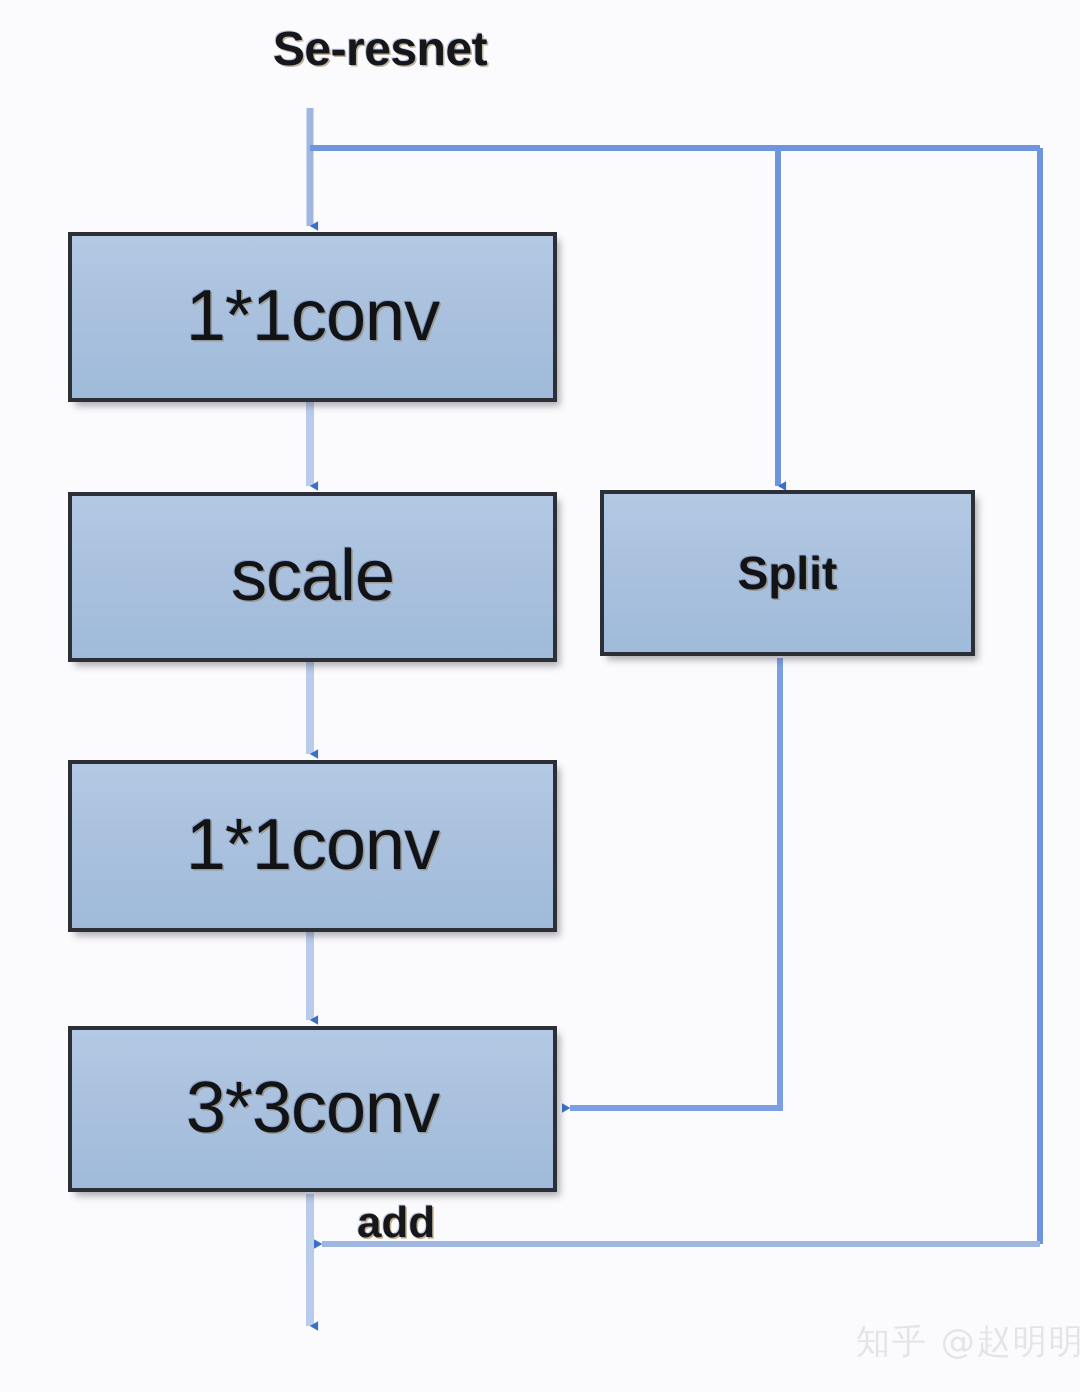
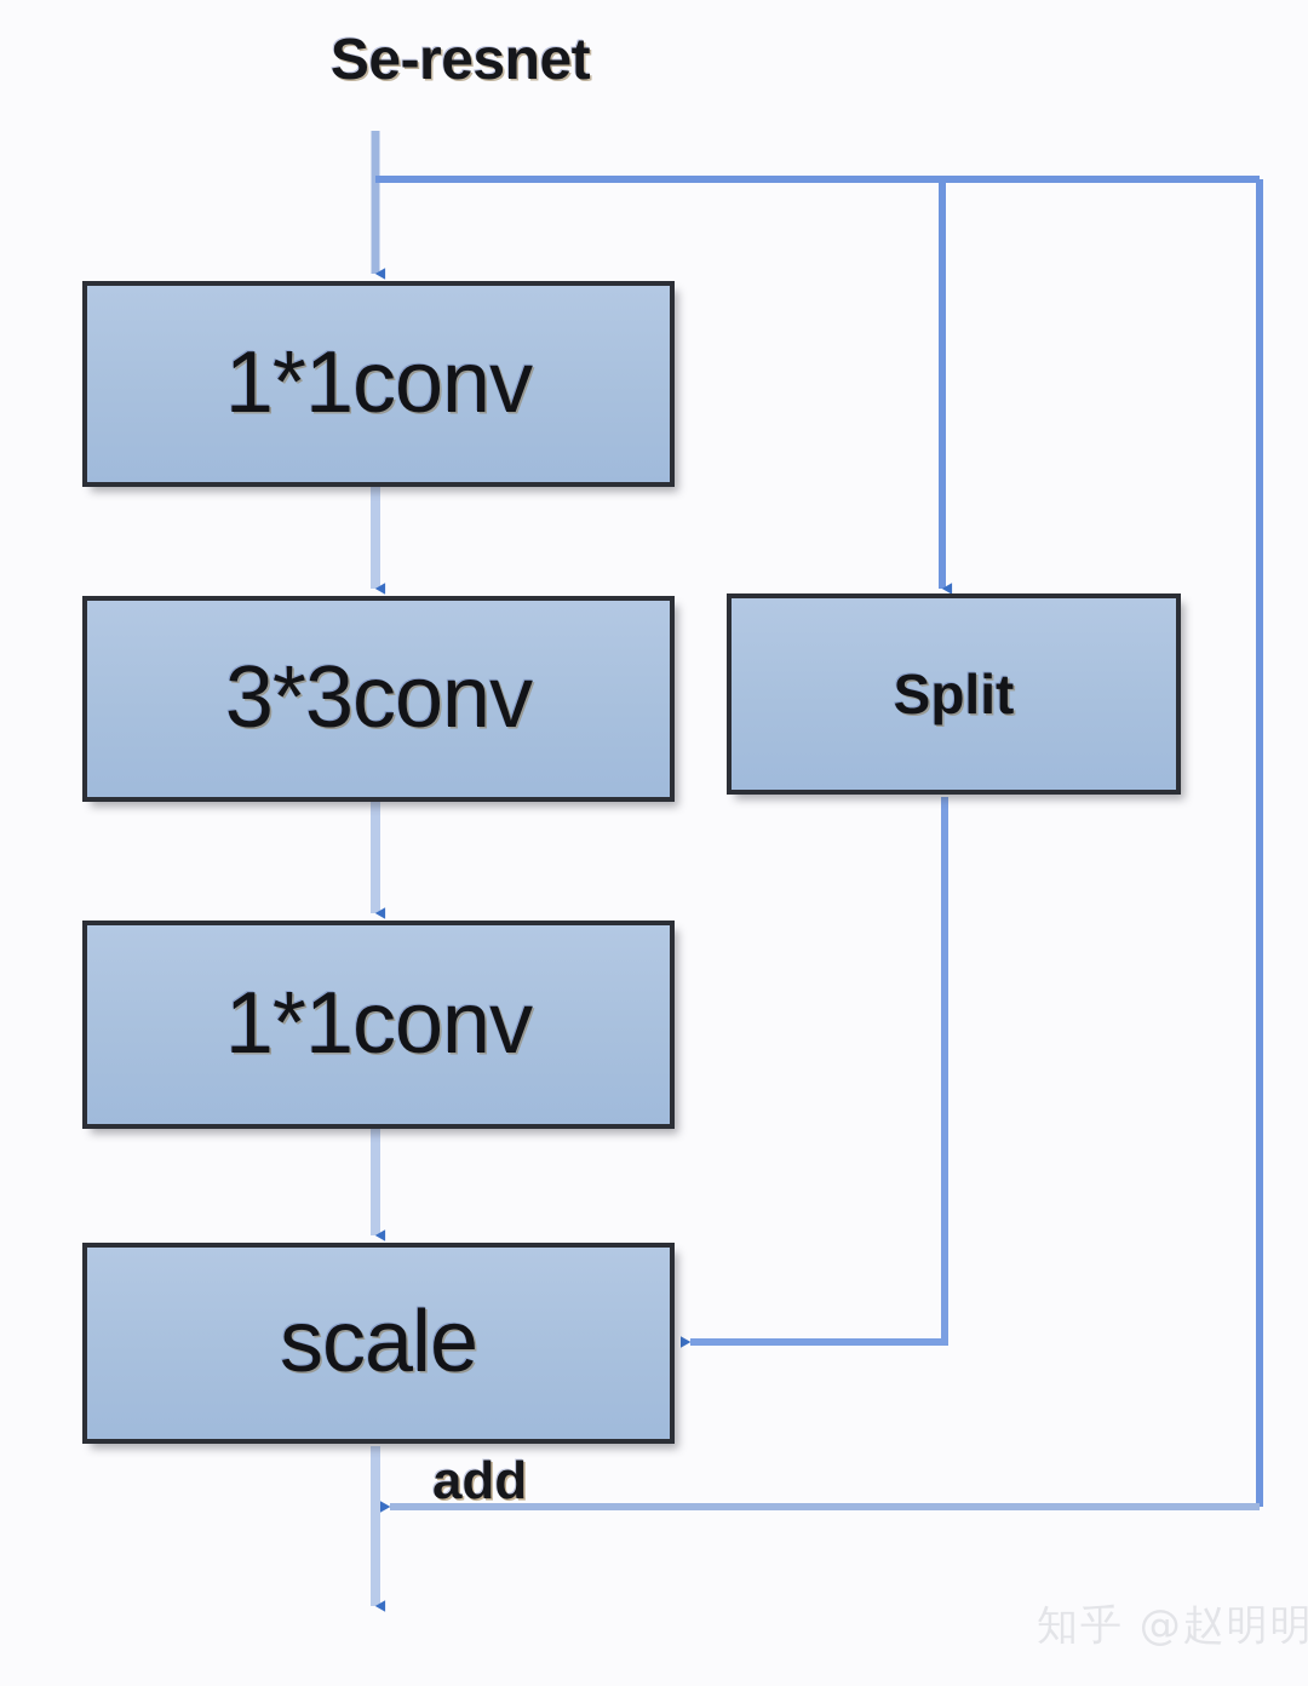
  Se-resnet
  1*1conv
- scale
+ 3*3conv
  1*1conv
- 3*3conv
+ scale
  Split
  add
  知乎 @赵明明
